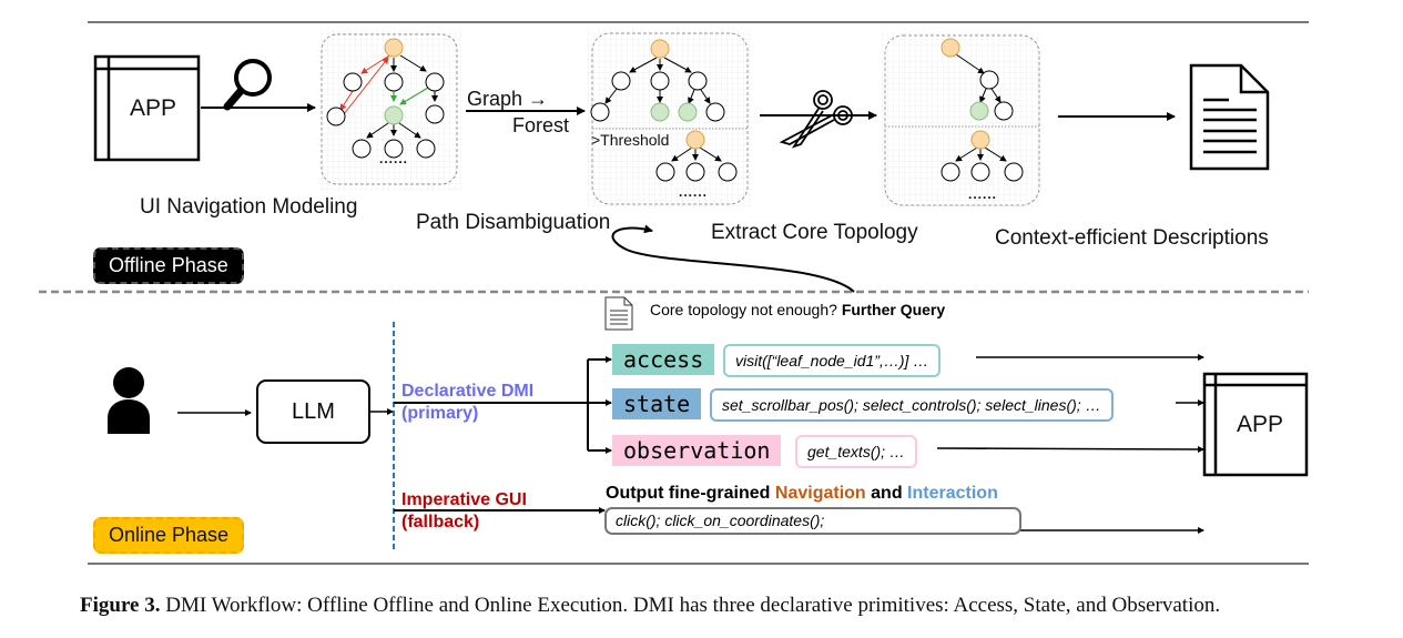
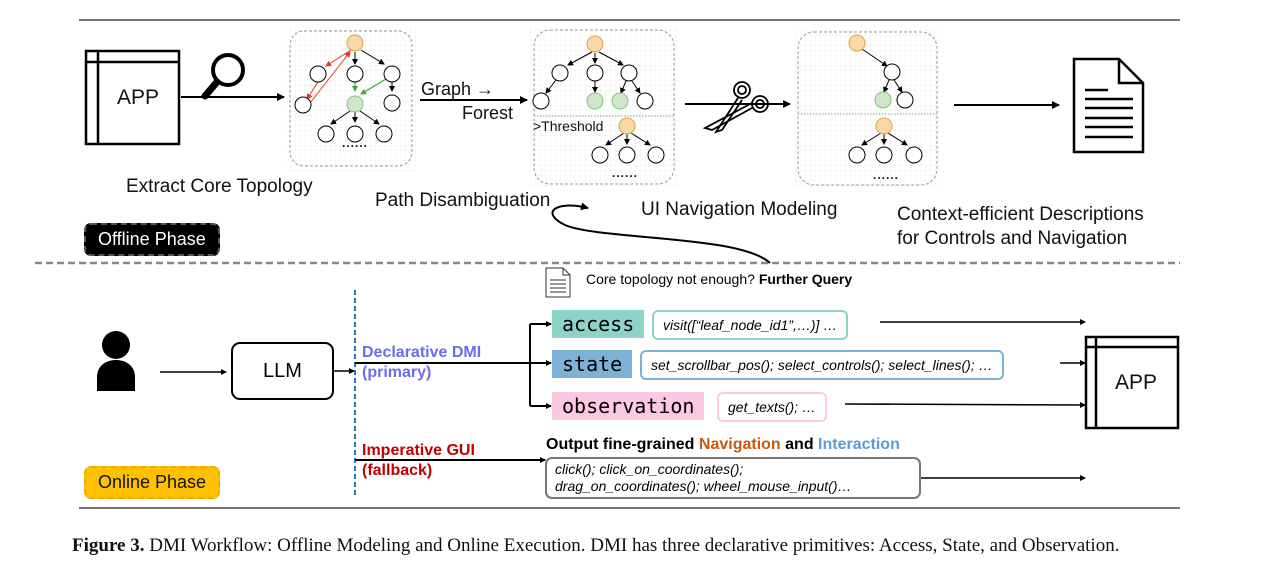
  APP
- UI Navigation Modeling
+ Extract Core Topology
  Path Disambiguation
- Extract Core Topology
+ UI Navigation Modeling
  Context-efficient Descriptions
+ for Controls and Navigation
  Graph →
  Forest
  >Threshold
  ......
  ......
  ......
  Offline Phase
  Core topology not enough? Further Query
  LLM
  Declarative DMI
  (primary)
  Imperative GUI
  (fallback)
  access
  visit([“leaf_node_id1”,…)] …
  state
  set_scrollbar_pos(); select_controls(); select_lines(); …
  observation
  get_texts(); …
  APP
  Output fine-grained Navigation and Interaction
  click(); click_on_coordinates();
+ drag_on_coordinates(); wheel_mouse_input()…
  Online Phase
- Figure 3. DMI Workflow: Offline Offline and Online Execution. DMI has three declarative primitives: Access, State, and Observation.
+ Figure 3. DMI Workflow: Offline Modeling and Online Execution. DMI has three declarative primitives: Access, State, and Observation.
